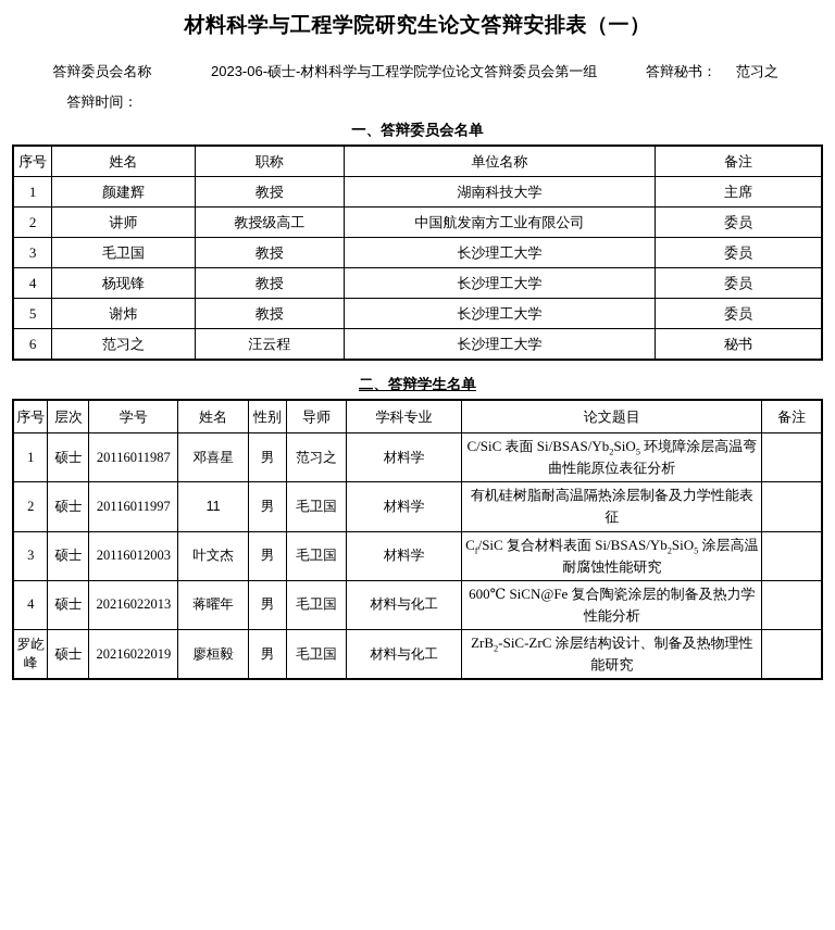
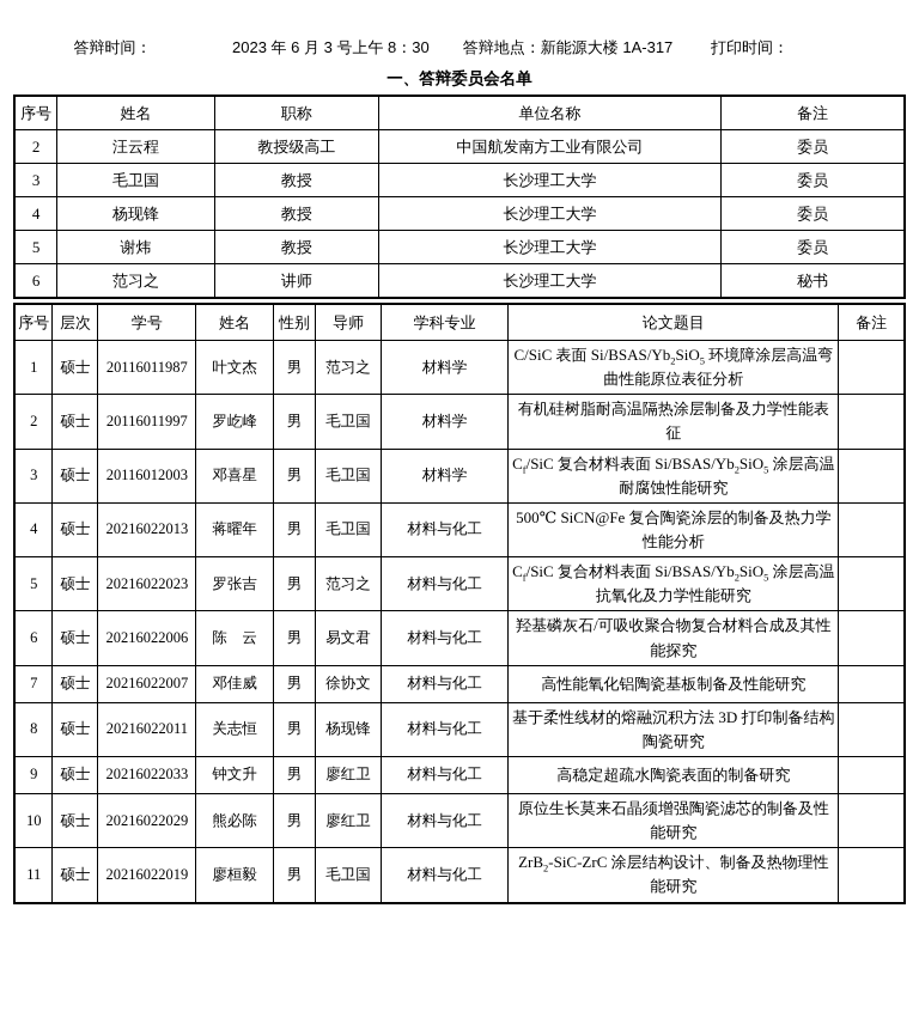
- 材料科学与工程学院研究生论文答辩安排表（一）
- 答辩委员会名称
- 2023-06-硕士-材料科学与工程学院学位论文答辩委员会第一组
- 答辩秘书： 范习之
  答辩时间：
+ 2023 年 6 月 3 号上午 8：30
+ 答辩地点：新能源大楼 1A-317
+ 打印时间：
  一、答辩委员会名单
  序号	姓名	职称	单位名称	备注
- 1	颜建辉	教授	湖南科技大学	主席
- 2	讲师	教授级高工	中国航发南方工业有限公司	委员
+ 2	汪云程	教授级高工	中国航发南方工业有限公司	委员
  3	毛卫国	教授	长沙理工大学	委员
  4	杨现锋	教授	长沙理工大学	委员
  5	谢炜	教授	长沙理工大学	委员
- 6	范习之	汪云程	长沙理工大学	秘书
+ 6	范习之	讲师	长沙理工大学	秘书
- 二、答辩学生名单
  序号	层次	学号	姓名	性别	导师	学科专业	论文题目	备注
- 1	硕士	20116011987	邓喜星	男	范习之	材料学	C/SiC 表面 Si/BSAS/Yb2SiO5 环境障涂层高温弯曲性能原位表征分析
+ 1	硕士	20116011987	叶文杰	男	范习之	材料学	C/SiC 表面 Si/BSAS/Yb2SiO5 环境障涂层高温弯曲性能原位表征分析
- 2	硕士	20116011997	11	男	毛卫国	材料学	有机硅树脂耐高温隔热涂层制备及力学性能表征
+ 2	硕士	20116011997	罗屹峰	男	毛卫国	材料学	有机硅树脂耐高温隔热涂层制备及力学性能表征
- 3	硕士	20116012003	叶文杰	男	毛卫国	材料学	Cf/SiC 复合材料表面 Si/BSAS/Yb2SiO5 涂层高温耐腐蚀性能研究
+ 3	硕士	20116012003	邓喜星	男	毛卫国	材料学	Cf/SiC 复合材料表面 Si/BSAS/Yb2SiO5 涂层高温耐腐蚀性能研究
- 4	硕士	20216022013	蒋曜年	男	毛卫国	材料与化工	600℃ SiCN@Fe 复合陶瓷涂层的制备及热力学性能分析
+ 4	硕士	20216022013	蒋曜年	男	毛卫国	材料与化工	500℃ SiCN@Fe 复合陶瓷涂层的制备及热力学性能分析
+ 5	硕士	20216022023	罗张吉	男	范习之	材料与化工	Cf/SiC 复合材料表面 Si/BSAS/Yb2SiO5 涂层高温抗氧化及力学性能研究
+ 6	硕士	20216022006	陈 云	男	易文君	材料与化工	羟基磷灰石/可吸收聚合物复合材料合成及其性能探究
+ 7	硕士	20216022007	邓佳威	男	徐协文	材料与化工	高性能氧化铝陶瓷基板制备及性能研究
+ 8	硕士	20216022011	关志恒	男	杨现锋	材料与化工	基于柔性线材的熔融沉积方法 3D 打印制备结构陶瓷研究
+ 9	硕士	20216022033	钟文升	男	廖红卫	材料与化工	高稳定超疏水陶瓷表面的制备研究
+ 10	硕士	20216022029	熊必陈	男	廖红卫	材料与化工	原位生长莫来石晶须增强陶瓷滤芯的制备及性能研究
- 罗屹峰	硕士	20216022019	廖桓毅	男	毛卫国	材料与化工	ZrB2-SiC-ZrC 涂层结构设计、制备及热物理性能研究
+ 11	硕士	20216022019	廖桓毅	男	毛卫国	材料与化工	ZrB2-SiC-ZrC 涂层结构设计、制备及热物理性能研究
